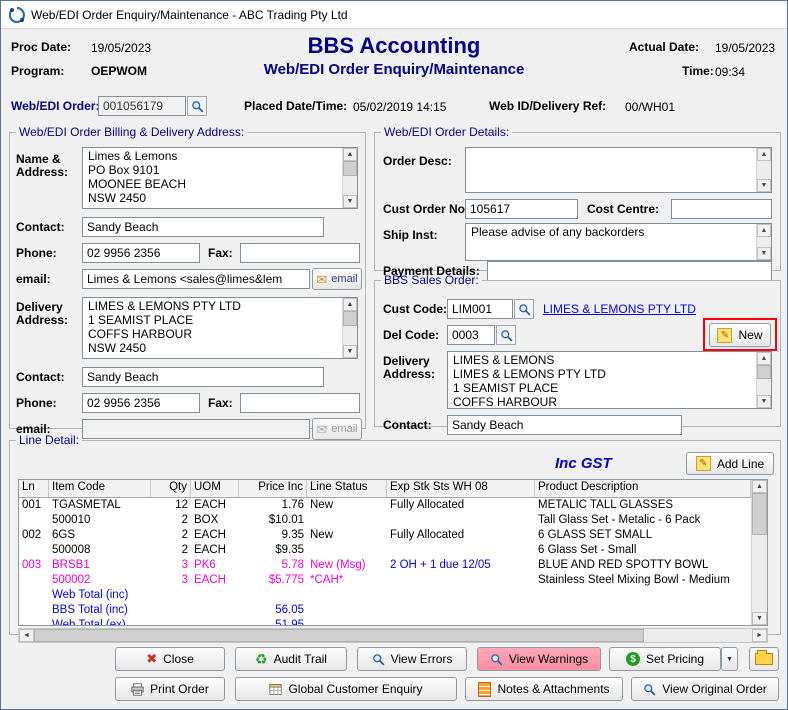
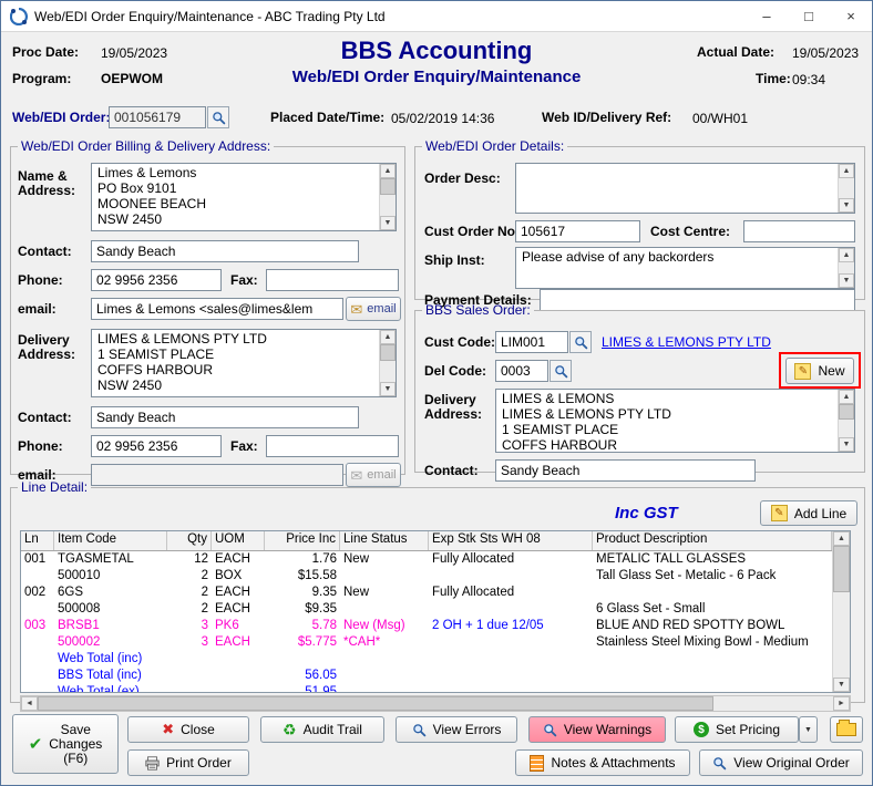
  Web/EDI Order Enquiry/Maintenance - ABC Trading Pty Ltd
+ –
+ □
+ ×
  Proc Date:
  19/05/2023
  Program:
  OEPWOM
  BBS Accounting
  Web/EDI Order Enquiry/Maintenance
  Actual Date:
  19/05/2023
  Time:
  09:34
  Web/EDI Order
  001056179
  Placed Date/Time:
- 05/02/2019 14:15
+ 05/02/2019 14:36
  Web ID/Delivery Ref:
  00/WH01
  Web/EDI Order Billing & Delivery Address:
  Name & Address:
  Limes & Lemons
  PO Box 9101
  MOONEE BEACH
  NSW 2450
  Contact:
  Sandy Beach
  Phone:
  02 9956 2356
  Fax:
  email:
  Limes & Lemons <sales@limes&lem
  ✉
  email
  Delivery Address:
  LIMES & LEMONS PTY LTD
  1 SEAMIST PLACE
  COFFS HARBOUR
  NSW 2450
  Contact:
  Sandy Beach
  Phone:
  02 9956 2356
  Fax:
  email:
  ✉
  email
  Web/EDI Order Details:
  Order Desc:
  Cust Order No
  105617
  Cost Centre:
  Ship Inst:
  Please advise of any backorders
  Payment Details:
  BBS Sales Order:
  Cust Code:
  LIM001
  LIMES & LEMONS PTY LTD
  Del Code:
  0003
  ✎
  New
  Delivery Address:
  LIMES & LEMONS
  LIMES & LEMONS PTY LTD
  1 SEAMIST PLACE
  COFFS HARBOUR
  Contact:
  Sandy Beach
  Line Detail:
  Inc GST
  ✎
  Add Line
  Ln
  Item Code
  Qty
  UOM
  Price Inc
  Line Status
  Exp Stk Sts WH 08
  Product Description
  001
  TGASMETAL
  12
  EACH
  1.76
  New
  Fully Allocated
  METALIC TALL GLASSES
  500010
  2
  BOX
- $10.01
+ $15.58
  Tall Glass Set - Metalic - 6 Pack
  002
  6GS
  2
  EACH
  9.35
  New
  Fully Allocated
- 6 GLASS SET SMALL
  500008
  2
  EACH
  $9.35
  6 Glass Set - Small
  003
  BRSB1
  3
  PK6
  5.78
  New (Msg)
  2 OH + 1 due 12/05
  BLUE AND RED SPOTTY BOWL
  500002
  3
  EACH
  $5.775
  *CAH*
  Stainless Steel Mixing Bowl - Medium
  Web Total (inc)
  BBS Total (inc)
  56.05
+ ✔
+ Save
+ Changes
+ (F6)
  ✖
  Close
  ♻
  Audit Trail
  View Errors
  View Warnings
  $
  Set Pricing
  Print Order
- Global Customer Enquiry
  Notes & Attachments
  View Original Order
